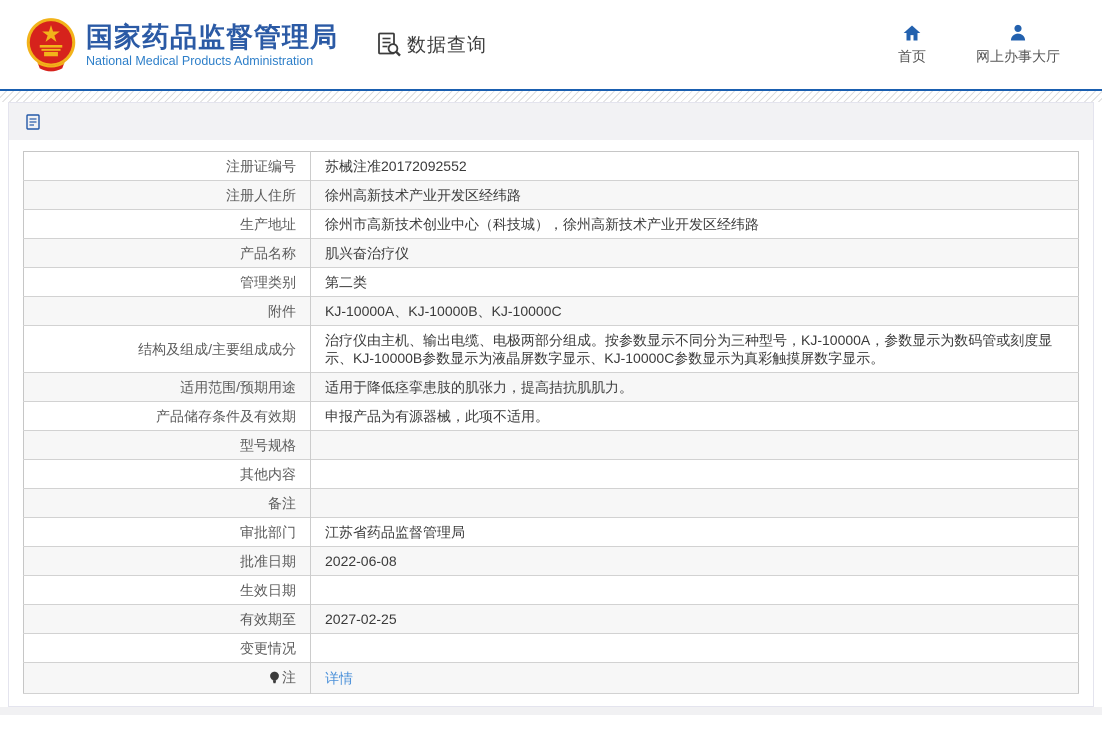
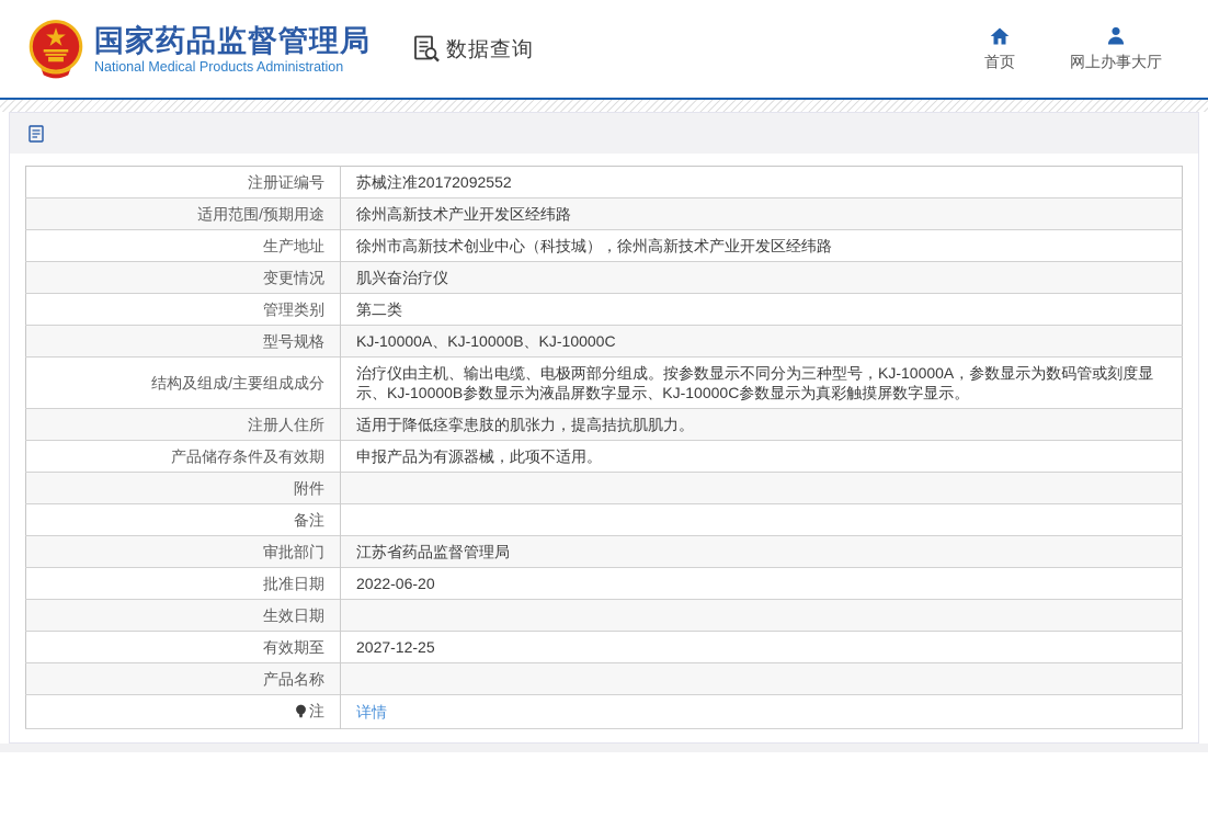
  国家药品监督管理局
  National Medical Products Administration
  数据查询
  首页
  网上办事大厅
  注册证编号	苏械注准20172092552
- 注册人住所	徐州高新技术产业开发区经纬路
+ 适用范围/预期用途	徐州高新技术产业开发区经纬路
  生产地址	徐州市高新技术创业中心（科技城），徐州高新技术产业开发区经纬路
- 产品名称	肌兴奋治疗仪
+ 变更情况	肌兴奋治疗仪
  管理类别	第二类
- 附件	KJ-10000A、KJ-10000B、KJ-10000C
+ 型号规格	KJ-10000A、KJ-10000B、KJ-10000C
  结构及组成/主要组成成分	治疗仪由主机、输出电缆、电极两部分组成。按参数显示不同分为三种型号，KJ-10000A，参数显示为数码管或刻度显示、KJ-10000B参数显示为液晶屏数字显示、KJ-10000C参数显示为真彩触摸屏数字显示。
- 适用范围/预期用途	适用于降低痉挛患肢的肌张力，提高拮抗肌肌力。
+ 注册人住所	适用于降低痉挛患肢的肌张力，提高拮抗肌肌力。
  产品储存条件及有效期	申报产品为有源器械，此项不适用。
- 型号规格
+ 附件
- 其他内容
  备注
  审批部门	江苏省药品监督管理局
- 批准日期	2022-06-08
+ 批准日期	2022-06-20
  生效日期
- 有效期至	2027-02-25
+ 有效期至	2027-12-25
- 变更情况
+ 产品名称
  注	详情
